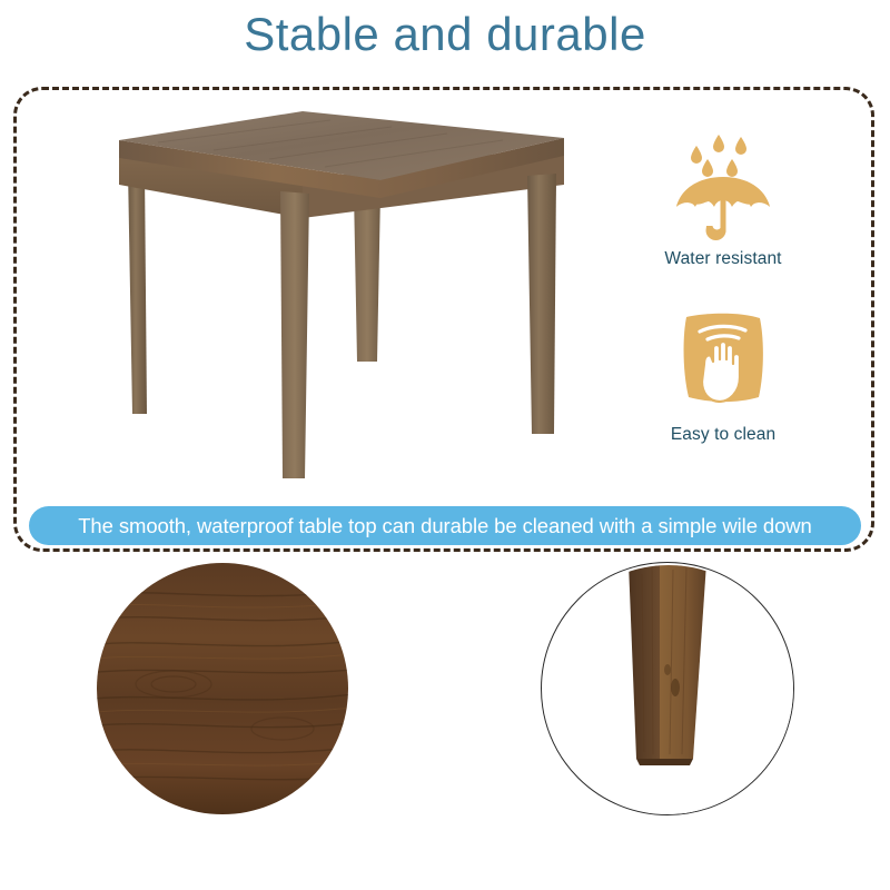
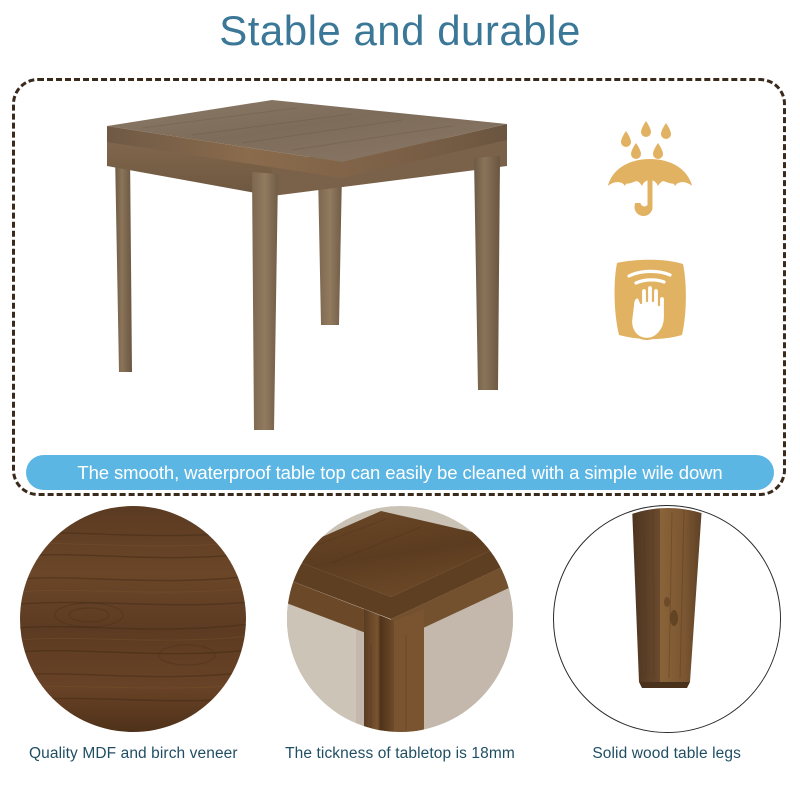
  Stable and durable
- Water resistant
- Easy to clean
- The smooth, waterproof table top can durable be cleaned with a simple wile down
+ The smooth, waterproof table top can easily be cleaned with a simple wile down
+ Quality MDF and birch veneer
+ The tickness of tabletop is 18mm
+ Solid wood table legs
